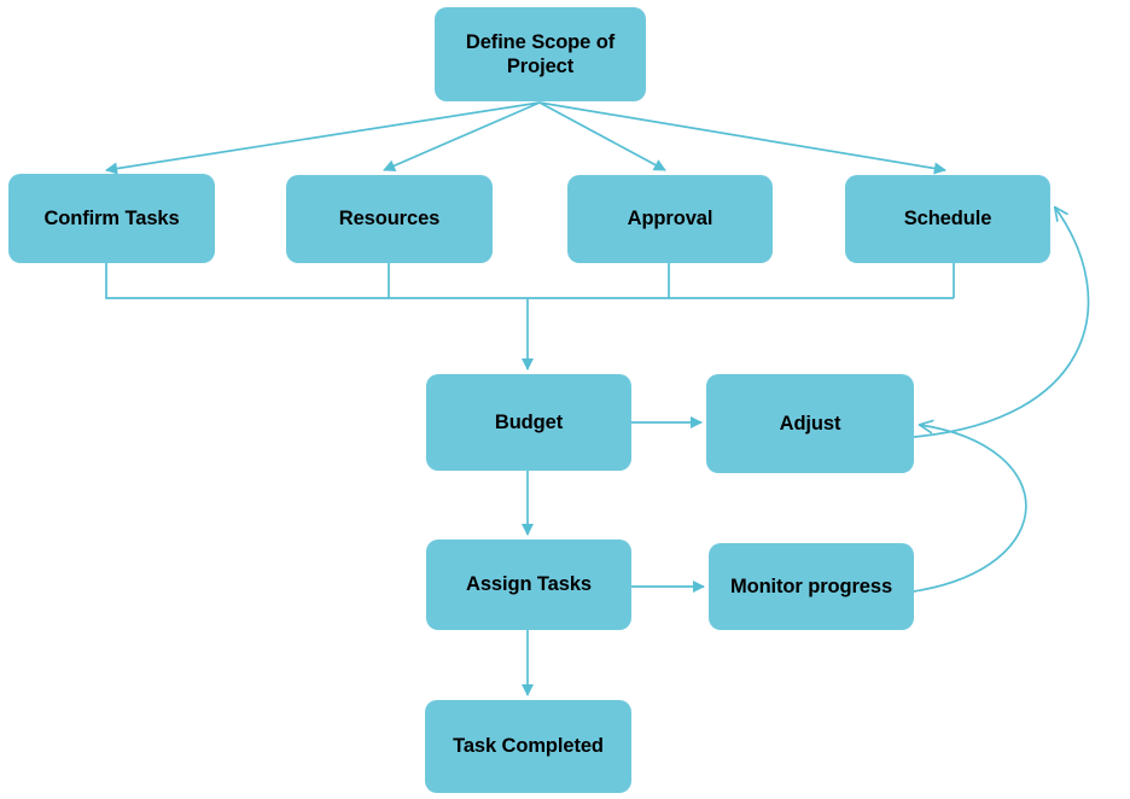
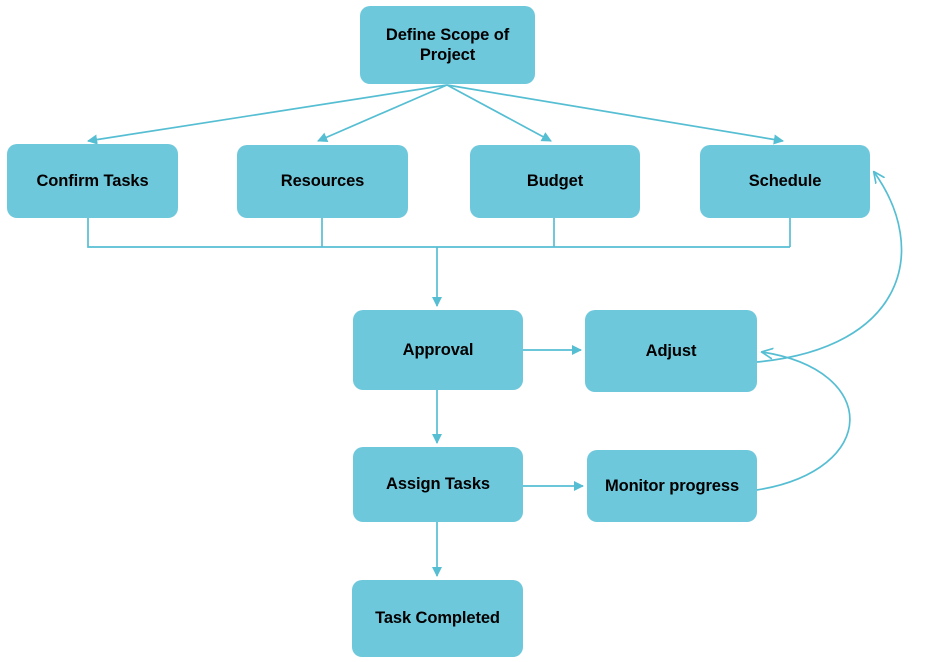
  Define Scope of
  Project
  Confirm Tasks
  Resources
- Approval
+ Budget
  Schedule
- Budget
+ Approval
  Adjust
  Assign Tasks
  Monitor progress
  Task Completed
